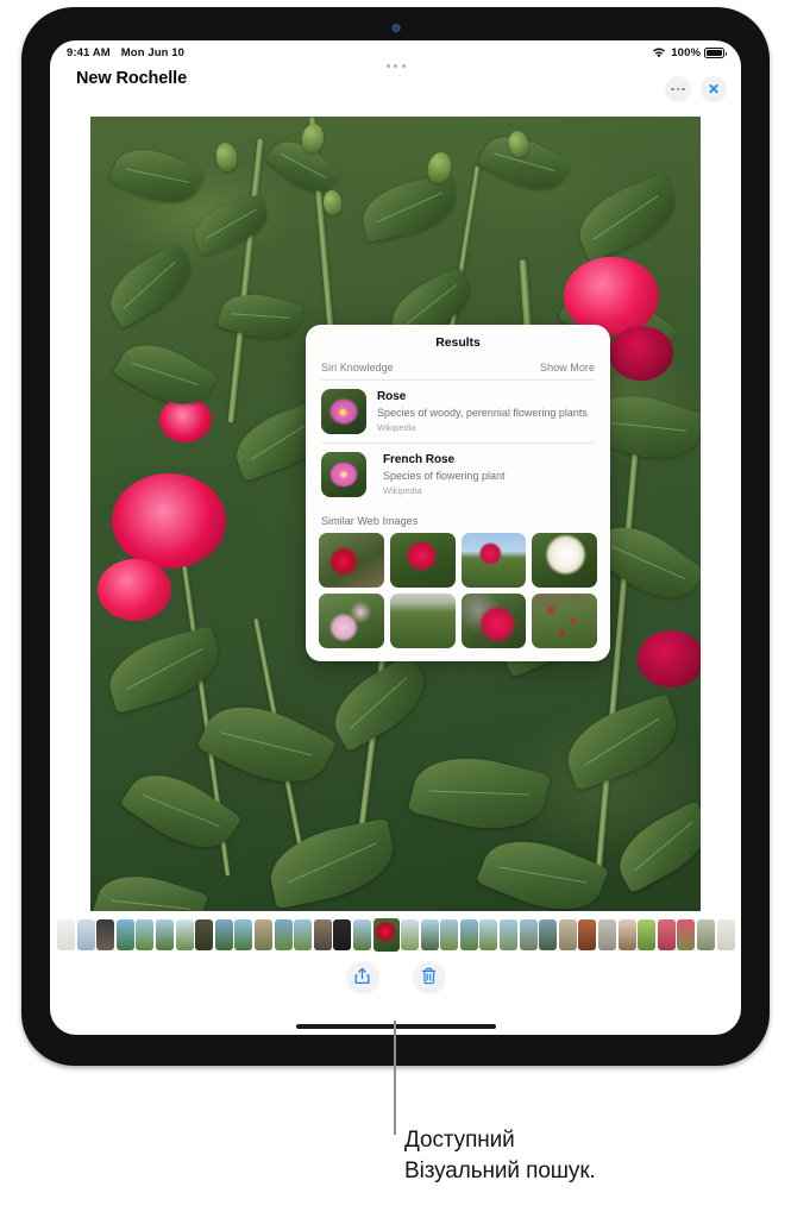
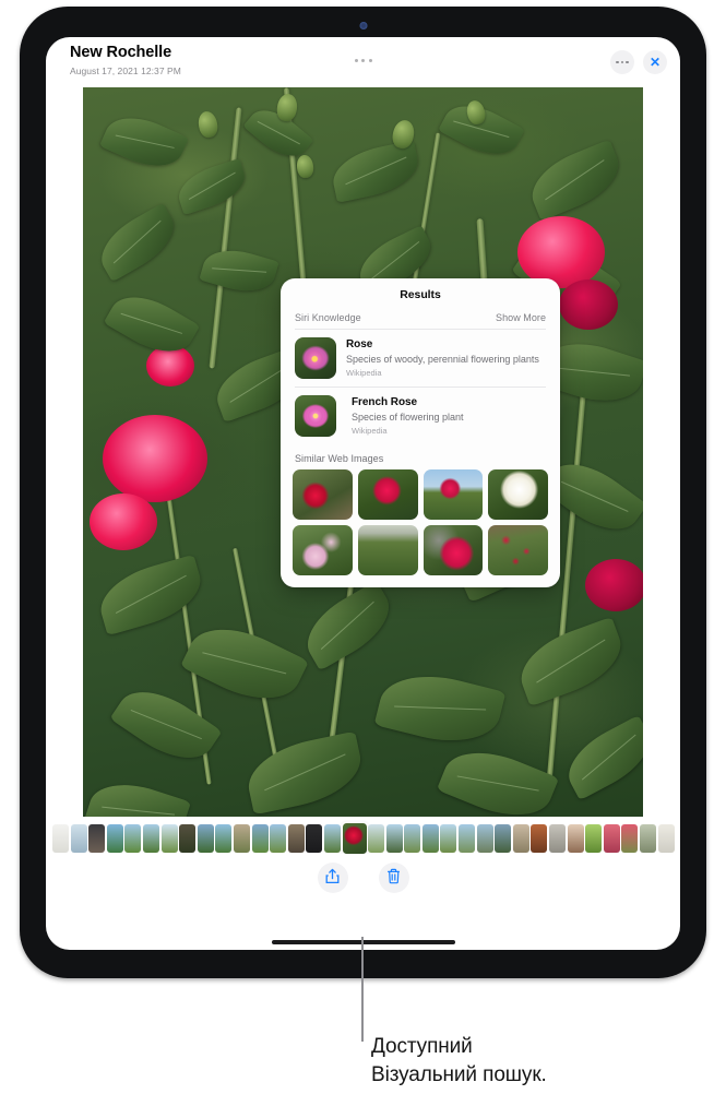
- 9:41 AM
- Mon Jun 10
- 100%
  New Rochelle
+ August 17, 2021 12:37 PM
  ✕
  Results
  Siri Knowledge
  Show More
  Rose
  Species of woody, perennial flowering plants
  Wikipedia
  French Rose
  Species of flowering plant
  Wikipedia
  Similar Web Images
  Доступний
  Візуальний пошук.
